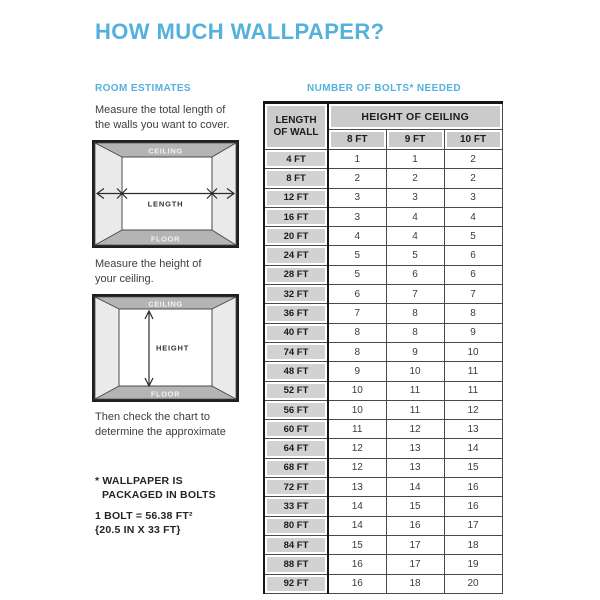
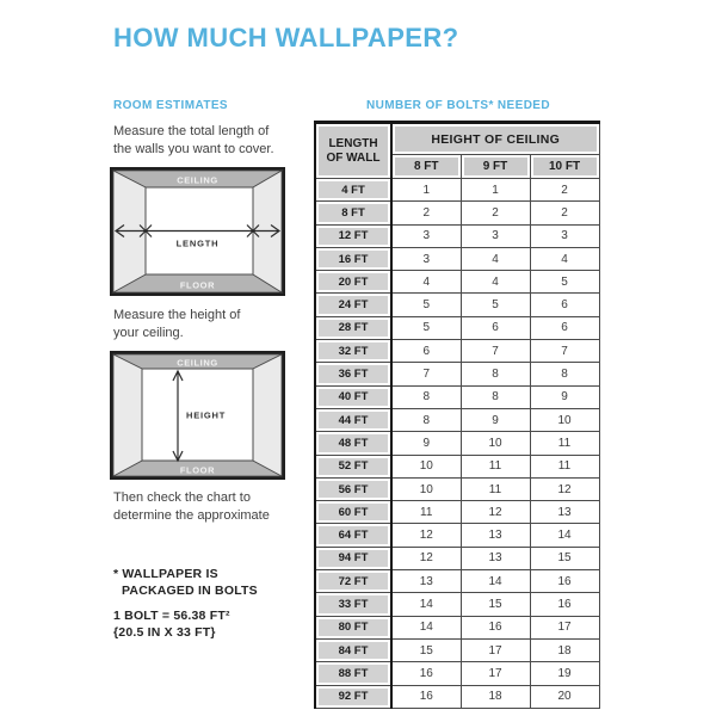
  HOW MUCH WALLPAPER?
  ROOM ESTIMATES
  Measure the total length of
  the walls you want to cover.
  CEILING
  FLOOR
  LENGTH
  Measure the height of
  your ceiling.
  HEIGHT
  CEILING
  FLOOR
  Then check the chart to
  determine the approximate
  * WALLPAPER IS
  PACKAGED IN BOLTS
  1 BOLT = 56.38 FT²
  {20.5 IN X 33 FT}
  NUMBER OF BOLTS* NEEDED
  LENGTH OF WALL	HEIGHT OF CEILING
  8 FT	9 FT	10 FT
  4 FT	1	1	2
  8 FT	2	2	2
  12 FT	3	3	3
  16 FT	3	4	4
  20 FT	4	4	5
  24 FT	5	5	6
  28 FT	5	6	6
  32 FT	6	7	7
  36 FT	7	8	8
  40 FT	8	8	9
- 74 FT	8	9	10
+ 44 FT	8	9	10
  48 FT	9	10	11
  52 FT	10	11	11
  56 FT	10	11	12
  60 FT	11	12	13
  64 FT	12	13	14
- 68 FT	12	13	15
+ 94 FT	12	13	15
  72 FT	13	14	16
  33 FT	14	15	16
  80 FT	14	16	17
  84 FT	15	17	18
  88 FT	16	17	19
  92 FT	16	18	20
